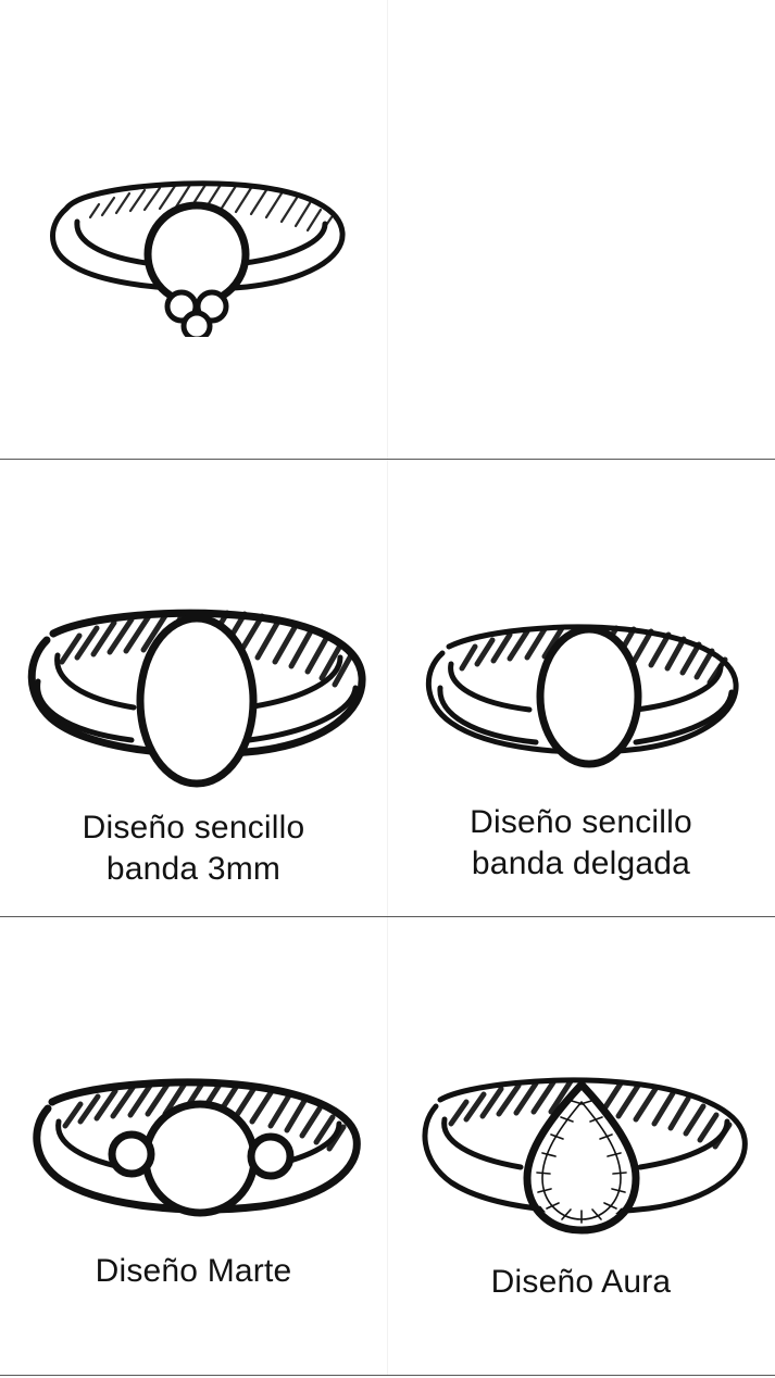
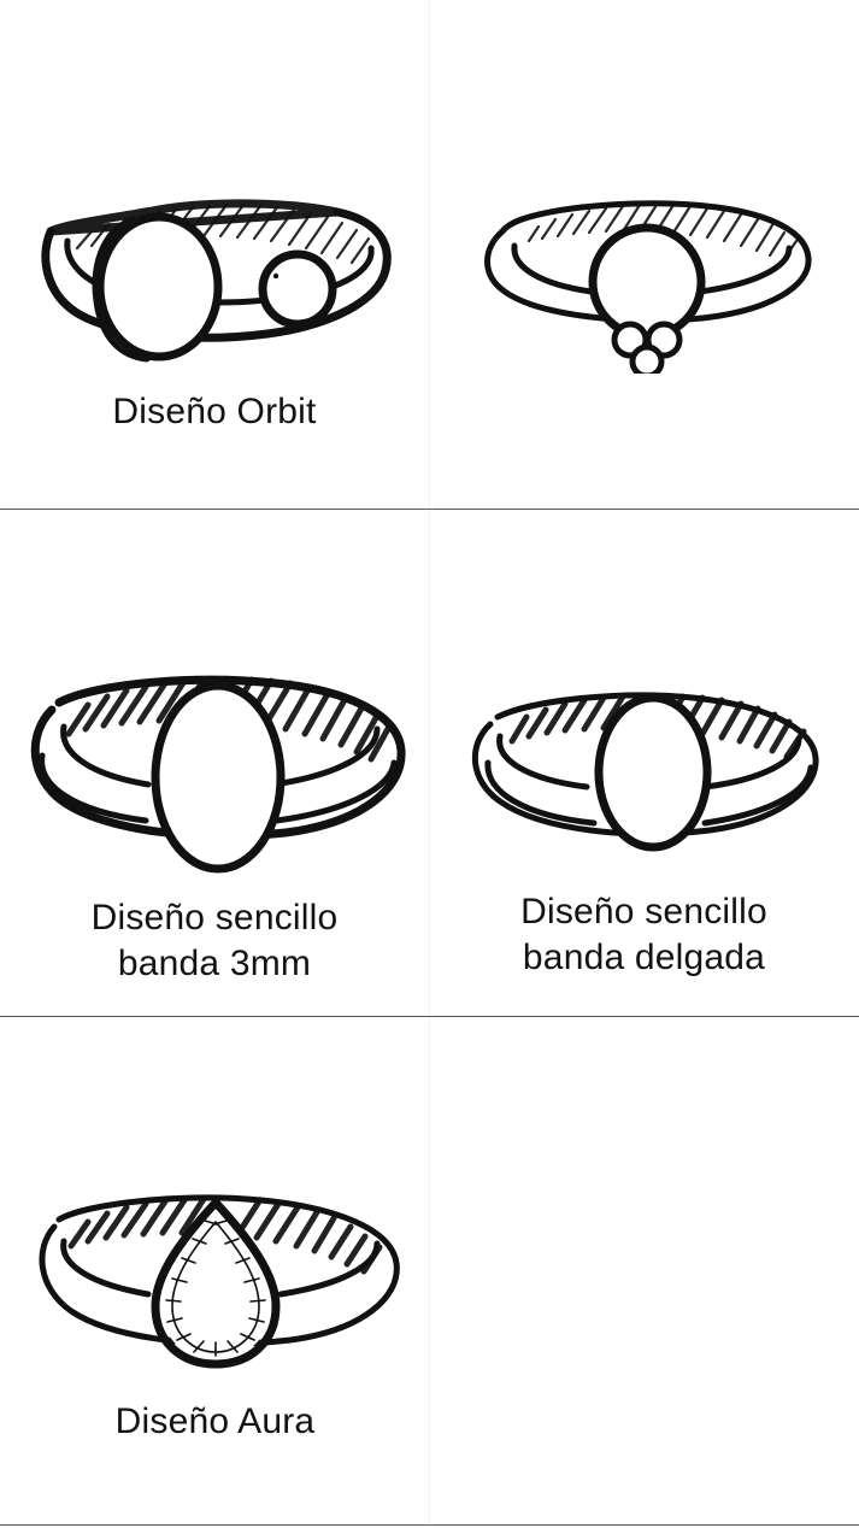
+ Diseño Orbit
  Diseño sencillo
  banda 3mm
  Diseño sencillo
  banda delgada
- Diseño Marte
  Diseño Aura
